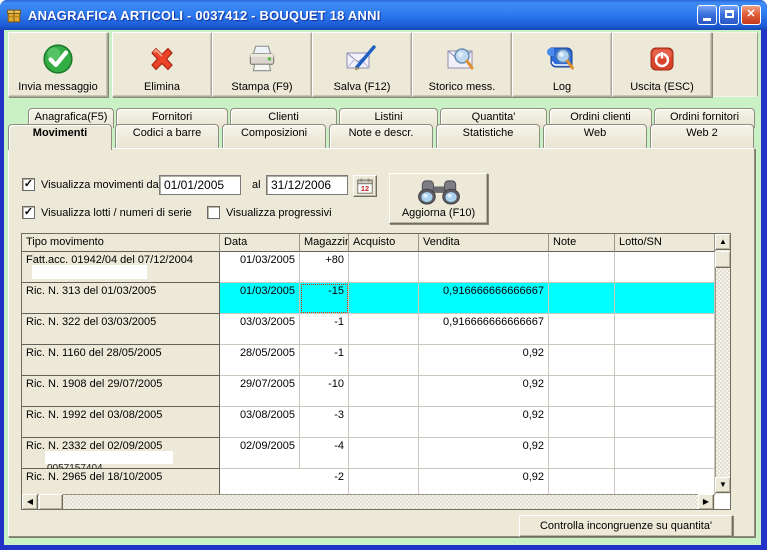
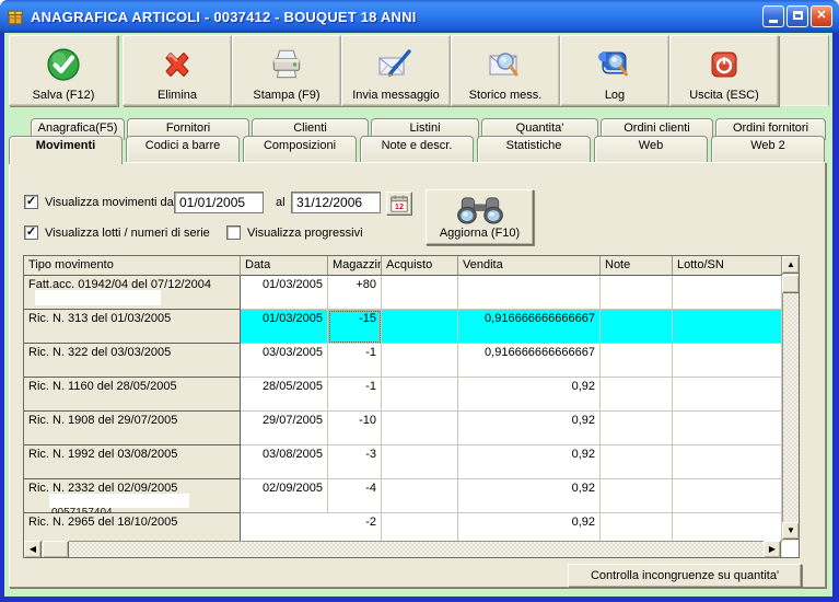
  ANAGRAFICA ARTICOLI - 0037412 - BOUQUET 18 ANNI
  ✕
- Invia messaggio
+ Salva (F12)
  Elimina
  Stampa (F9)
- Salva (F12)
+ Invia messaggio
  Storico mess.
  Log
  Uscita (ESC)
  Anagrafica(F5)
  Fornitori
  Clienti
  Listini
  Quantita'
  Ordini clienti
  Ordini fornitori
  Movimenti
  Codici a barre
  Composizioni
  Note e descr.
  Statistiche
  Web
  Web 2
  Visualizza movimenti da
  01/01/2005
  al
  31/12/2006
  12
  Visualizza lotti / numeri di serie
  Visualizza progressivi
  Aggiorna (F10)
  Tipo movimento
  Data
  Magazzi
  Acquisto
  Vendita
  Note
  Lotto/SN
  Fatt.acc. 01942/04 del 07/12/2004
  01/03/2005
  +80
  Ric. N. 313 del 01/03/2005
  01/03/2005
  -15
  0,916666666666667
  Ric. N. 322 del 03/03/2005
  03/03/2005
  -1
  0,916666666666667
  Ric. N. 1160 del 28/05/2005
  28/05/2005
  -1
  0,92
  Ric. N. 1908 del 29/07/2005
  29/07/2005
  -10
  0,92
  Ric. N. 1992 del 03/08/2005
  03/08/2005
  -3
  0,92
  Ric. N. 2332 del 02/09/2005
  02/09/2005
  -4
  0,92
  Ric. N. 2965 del 18/10/2005
  -2
  0,92
  0057157404
  ▲
  ▼
  ◀
  ▶
  Controlla incongruenze su quantita'
